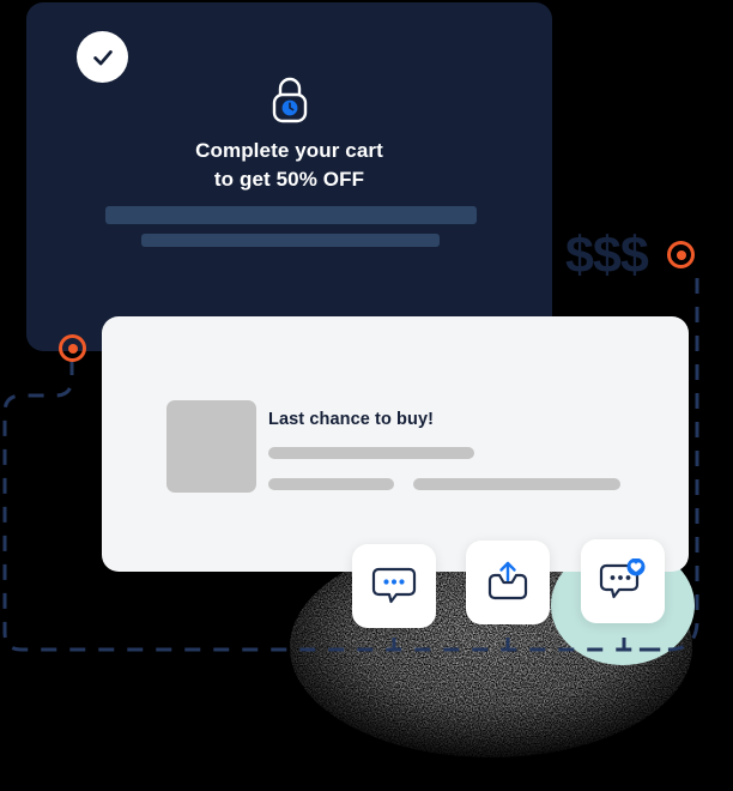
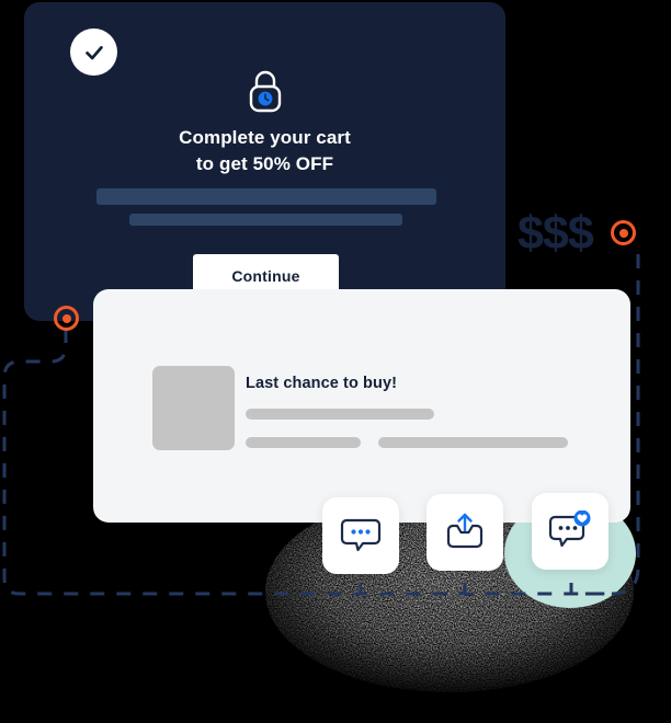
  $$$
  Complete your cart
  to get 50% OFF
+ Continue
  Last chance to buy!
